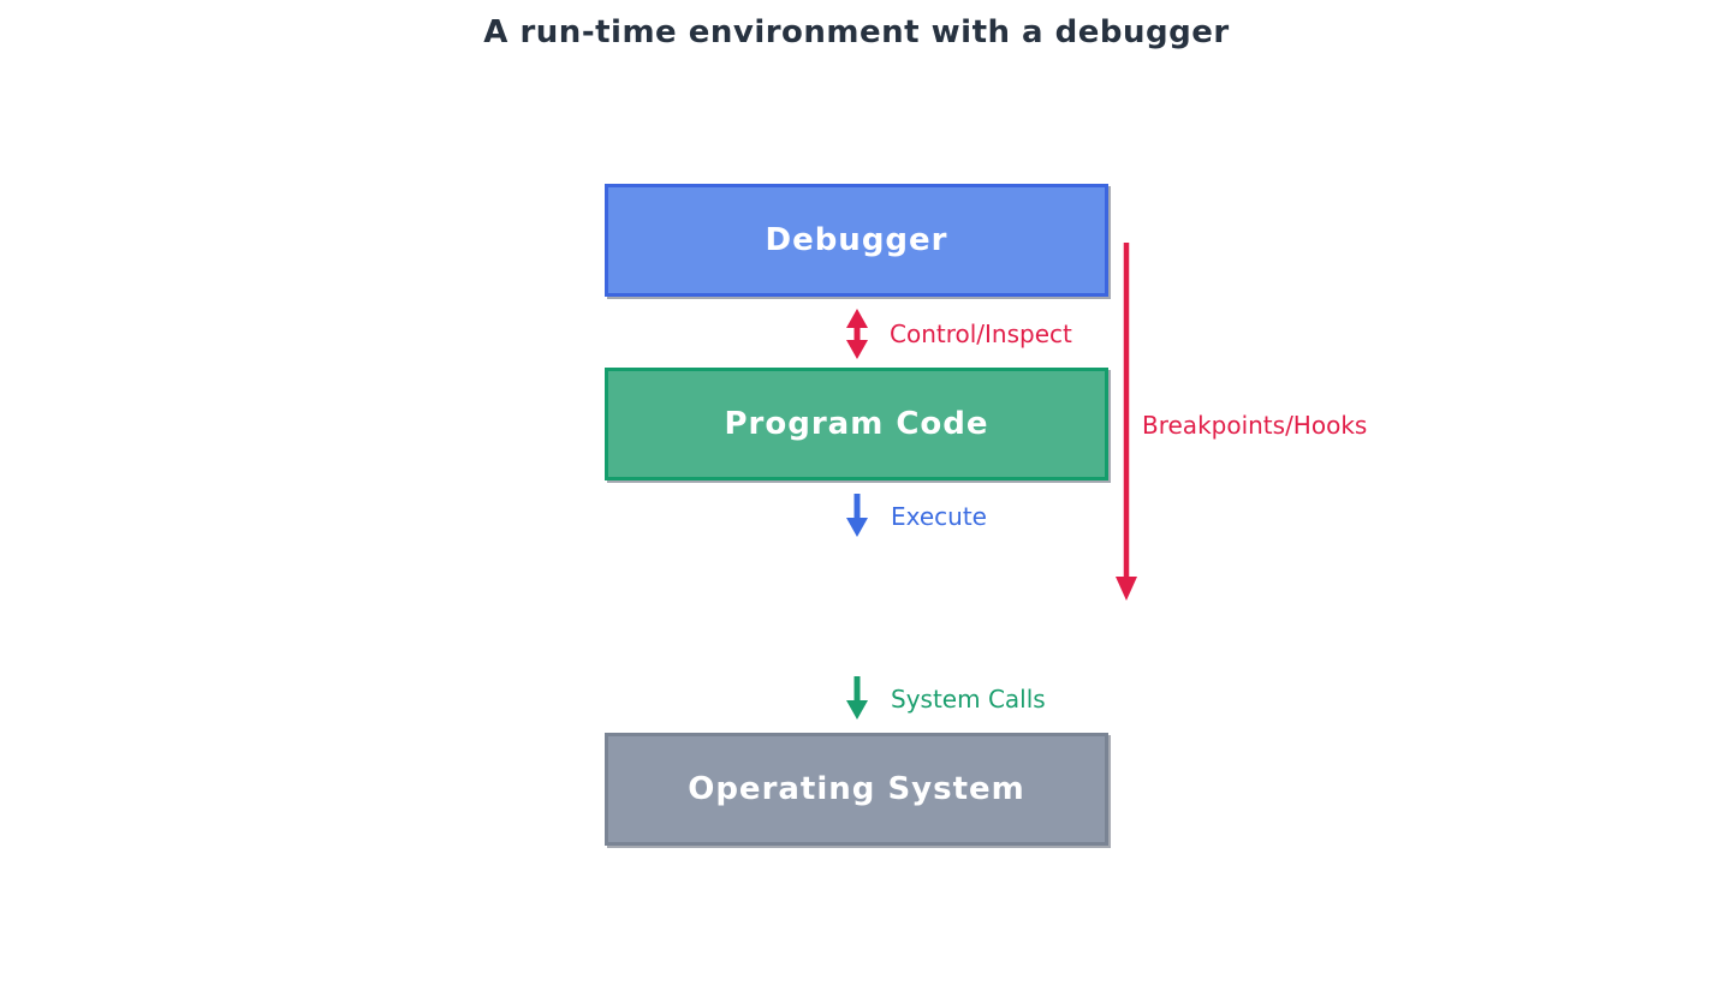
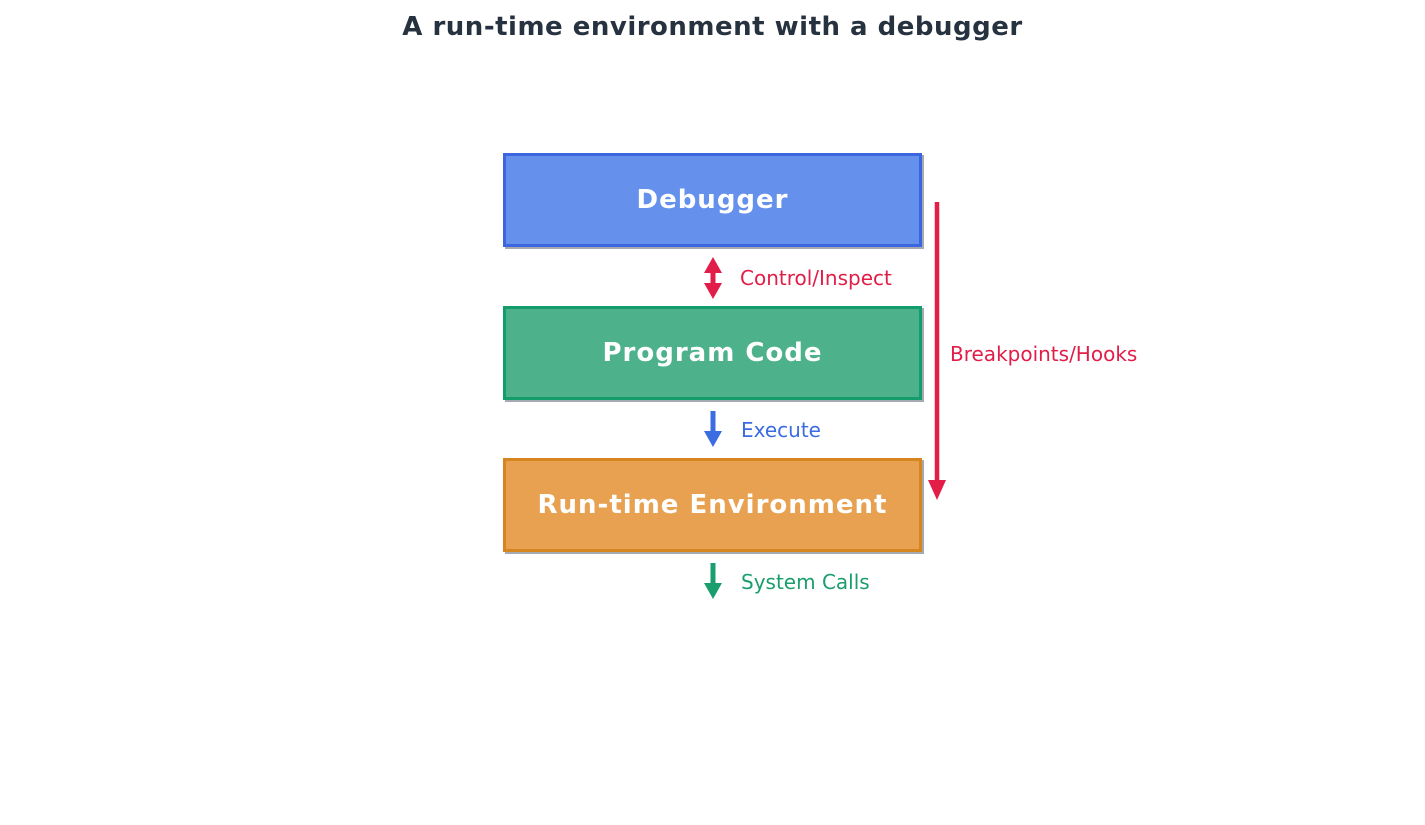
  A run-time environment with a debugger
  Debugger
  Control/Inspect
  Program Code
  Execute
+ Run-time Environment
  System Calls
- Operating System
  Breakpoints/Hooks
